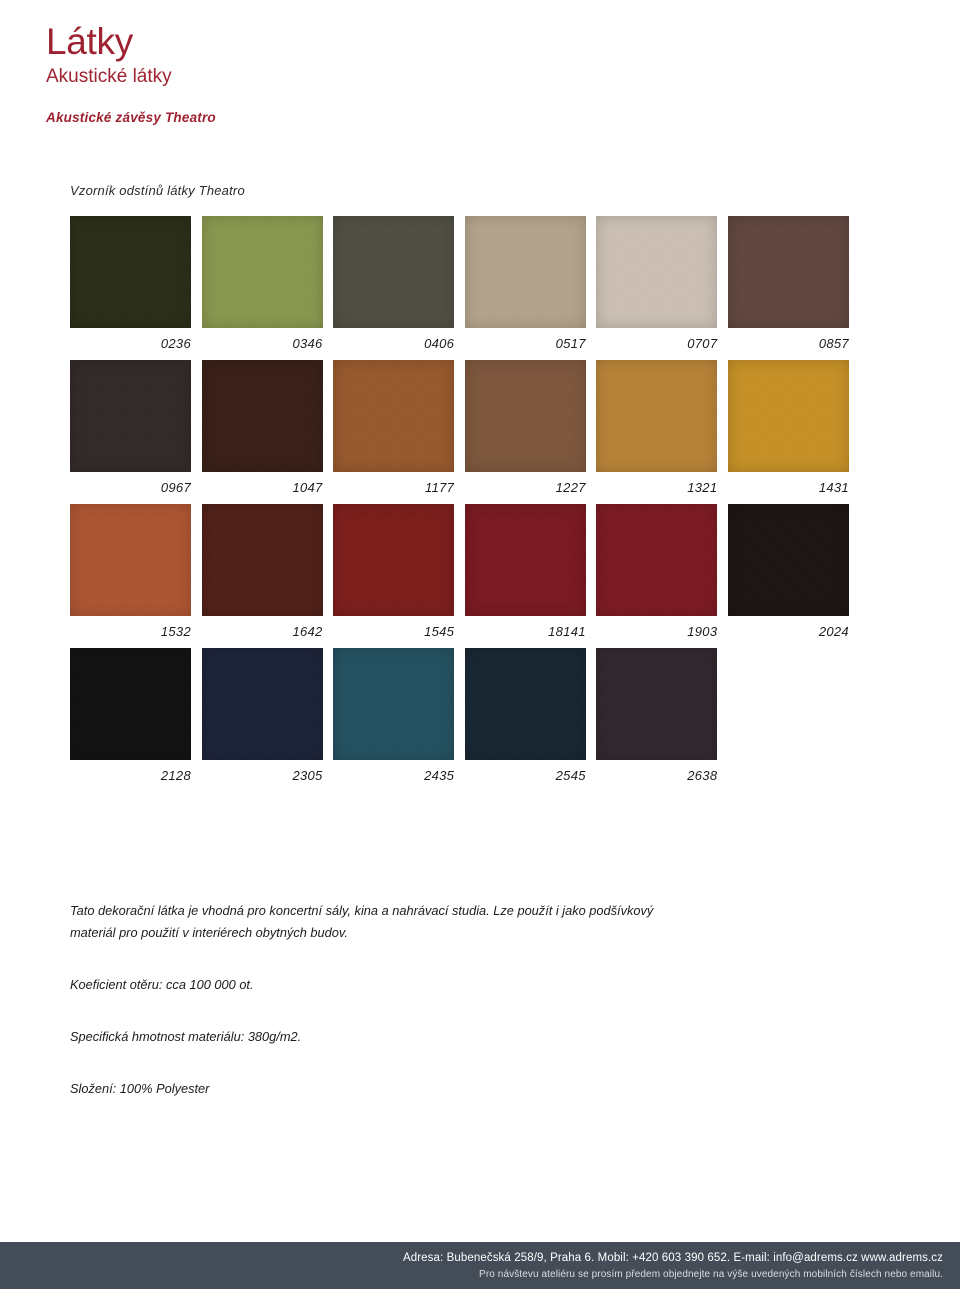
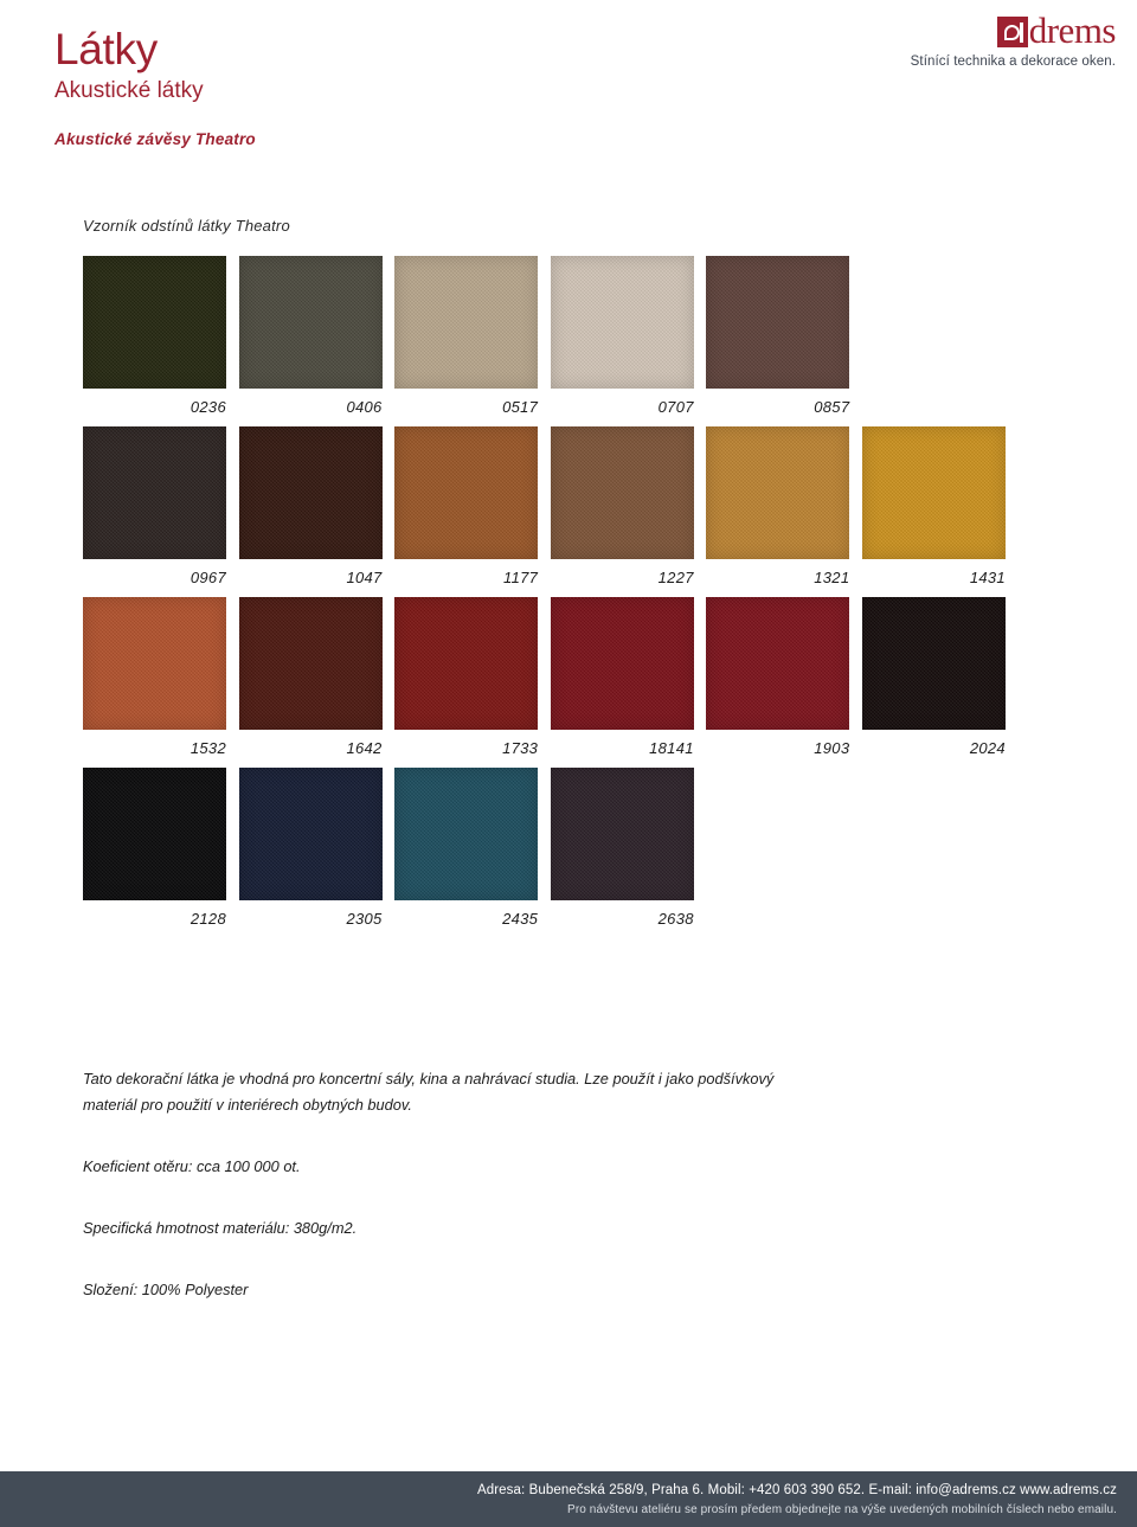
  Látky
  Akustické látky
  Akustické závěsy Theatro
+ drems
+ Stínící technika a dekorace oken.
  Vzorník odstínů látky Theatro
  0236
- 0346
  0406
  0517
  0707
  0857
  0967
  1047
  1177
  1227
  1321
  1431
  1532
  1642
- 1545
+ 1733
  18141
  1903
  2024
  2128
  2305
  2435
- 2545
  2638
  Tato dekorační látka je vhodná pro koncertní sály, kina a nahrávací studia. Lze použít i jako podšívkový materiál pro použití v interiérech obytných budov.
  Koeficient otěru: cca 100 000 ot.
  Specifická hmotnost materiálu: 380g/m2.
  Složení: 100% Polyester
  Adresa: Bubenečská 258/9, Praha 6. Mobil: +420 603 390 652. E-mail: info@adrems.cz www.adrems.cz
  Pro návštevu ateliéru se prosím předem objednejte na výše uvedených mobilních číslech nebo emailu.
